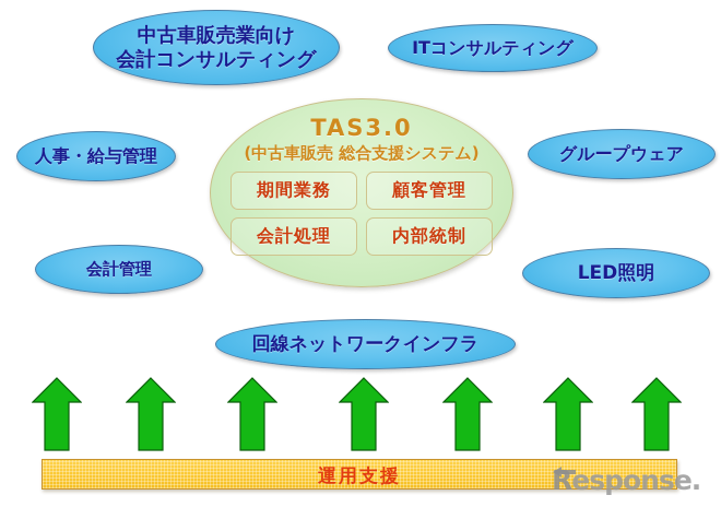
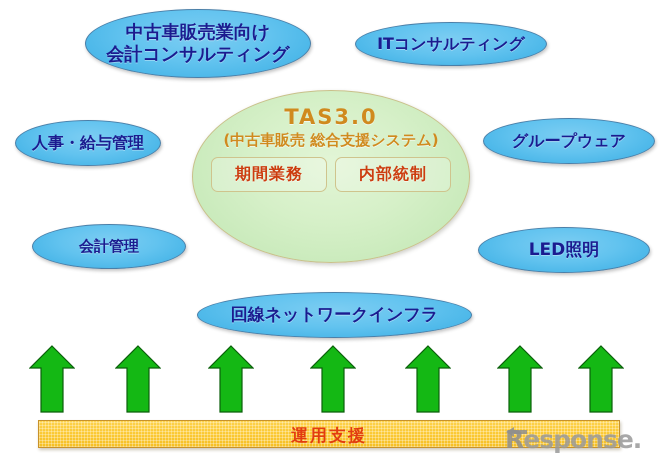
  中古車販売業向け
  会計コンサルティング
  ITコンサルティング
  人事・給与管理
  グループウェア
  会計管理
  LED照明
  回線ネットワークインフラ
  TAS3.0
  (中古車販売 総合支援システム)
  期間業務
- 顧客管理
- 会計処理
  内部統制
  運用支援
  Response.
